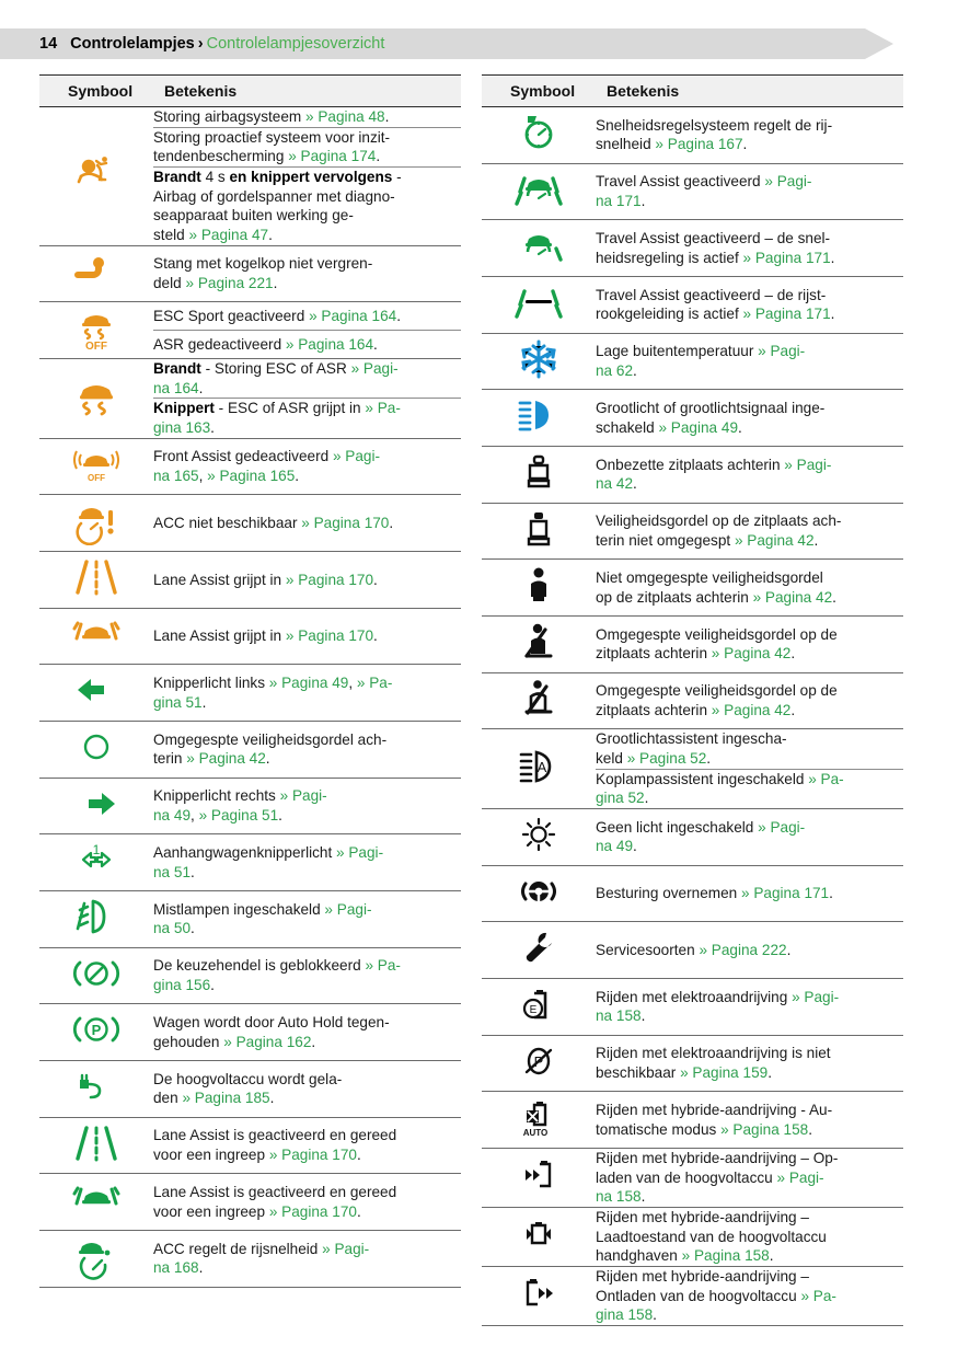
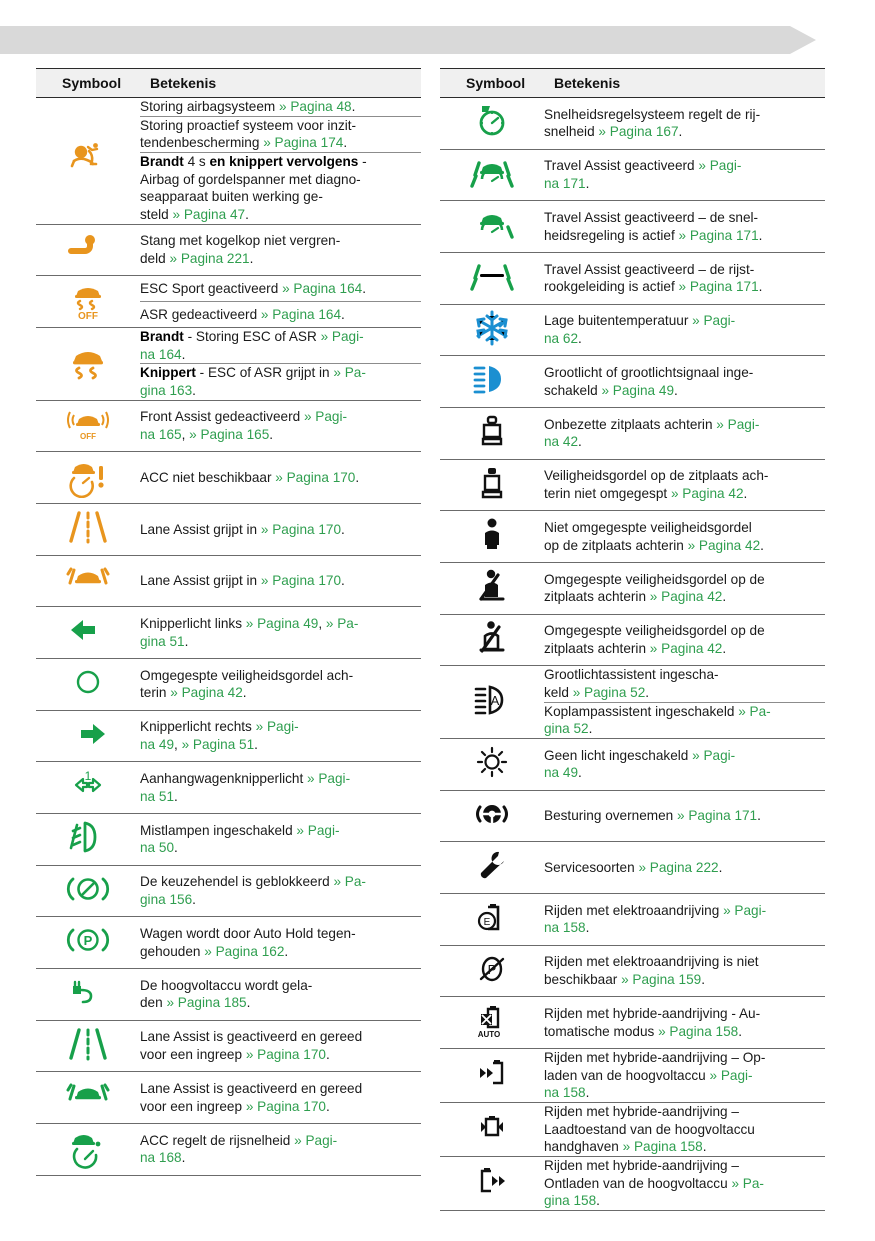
- 14 Controlelampjes › Controlelampjesoverzicht
  Symbool	Betekenis
  	Storing airbagsysteem » Pagina 48.
  Storing proactief systeem voor inzit-tendenbescherming » Pagina 174.
  Brandt 4 s en knippert vervolgens -Airbag of gordelspanner met diagno-seapparaat buiten werking ge-steld » Pagina 47.
  	Stang met kogelkop niet vergren-deld » Pagina 221.
  OFF	ESC Sport geactiveerd » Pagina 164.
  ASR gedeactiveerd » Pagina 164.
  	Brandt - Storing ESC of ASR » Pagi-na 164.
  Knippert - ESC of ASR grijpt in » Pa-gina 163.
  OFF	Front Assist gedeactiveerd » Pagi-na 165, » Pagina 165.
  	ACC niet beschikbaar » Pagina 170.
  	Lane Assist grijpt in » Pagina 170.
  	Lane Assist grijpt in » Pagina 170.
  	Knipperlicht links » Pagina 49, » Pa-gina 51.
  	Omgegespte veiligheidsgordel ach-terin » Pagina 42.
  	Knipperlicht rechts » Pagi-na 49, » Pagina 51.
  1	Aanhangwagenknipperlicht » Pagi-na 51.
  	Mistlampen ingeschakeld » Pagi-na 50.
  	De keuzehendel is geblokkeerd » Pa-gina 156.
  P	Wagen wordt door Auto Hold tegen-gehouden » Pagina 162.
  	De hoogvoltaccu wordt gela-den » Pagina 185.
  	Lane Assist is geactiveerd en gereedvoor een ingreep » Pagina 170.
  	Lane Assist is geactiveerd en gereedvoor een ingreep » Pagina 170.
  	ACC regelt de rijsnelheid » Pagi-na 168.
  Symbool	Betekenis
  	Snelheidsregelsysteem regelt de rij-snelheid » Pagina 167.
  	Travel Assist geactiveerd » Pagi-na 171.
  	Travel Assist geactiveerd – de snel-heidsregeling is actief » Pagina 171.
  	Travel Assist geactiveerd – de rijst-rookgeleiding is actief » Pagina 171.
  	Lage buitentemperatuur » Pagi-na 62.
  	Grootlicht of grootlichtsignaal inge-schakeld » Pagina 49.
  	Onbezette zitplaats achterin » Pagi-na 42.
  	Veiligheidsgordel op de zitplaats ach-terin niet omgegespt » Pagina 42.
  	Niet omgegespte veiligheidsgordelop de zitplaats achterin » Pagina 42.
  	Omgegespte veiligheidsgordel op dezitplaats achterin » Pagina 42.
  	Omgegespte veiligheidsgordel op dezitplaats achterin » Pagina 42.
  A	Grootlichtassistent ingescha-keld » Pagina 52.
  Koplampassistent ingeschakeld » Pa-gina 52.
  	Geen licht ingeschakeld » Pagi-na 49.
  	Besturing overnemen » Pagina 171.
  	Servicesoorten » Pagina 222.
  E	Rijden met elektroaandrijving » Pagi-na 158.
  	Rijden met elektroaandrijving is nietbeschikbaar » Pagina 159.
  AUTO	Rijden met hybride-aandrijving - Au-tomatische modus » Pagina 158.
  	Rijden met hybride-aandrijving – Op-laden van de hoogvoltaccu » Pagi-na 158.
  	Rijden met hybride-aandrijving –Laadtoestand van de hoogvoltaccuhandghaven » Pagina 158.
  	Rijden met hybride-aandrijving –Ontladen van de hoogvoltaccu » Pa-gina 158.
